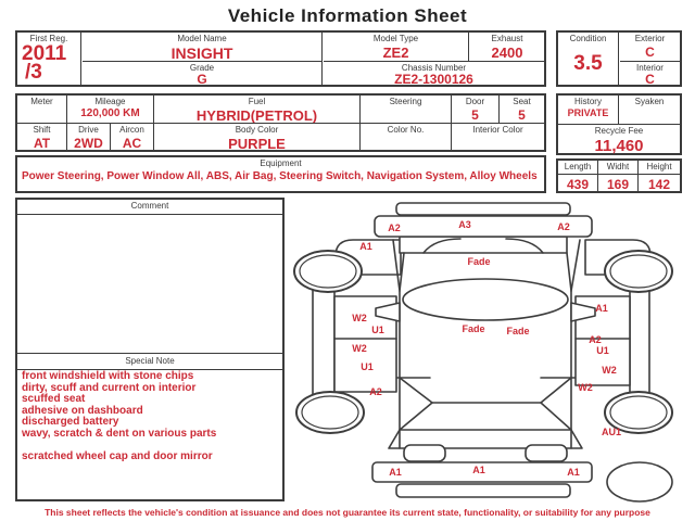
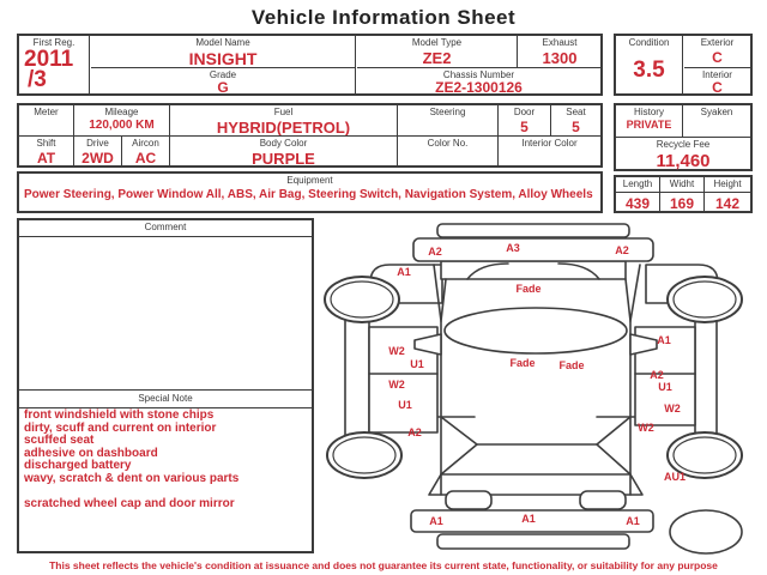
  Vehicle Information Sheet
  First Reg.
  2011
  /3
  Model Name
  INSIGHT
  Grade
  G
  Model Type
  ZE2
  Exhaust
- 2400
+ 1300
  Chassis Number
  ZE2-1300126
  Condition
  3.5
  Exterior
  C
  Interior
  C
  Meter
  Mileage
  120,000 KM
  Fuel
  HYBRID(PETROL)
  Steering
  Door
  5
  Seat
  5
  Shift
  AT
  Drive
  2WD
  Aircon
  AC
  Body Color
  PURPLE
  Color No.
  Interior Color
  History
  PRIVATE
  Syaken
  Recycle Fee
  11,460
  Equipment
  Power Steering, Power Window All, ABS, Air Bag, Steering Switch, Navigation System, Alloy Wheels
  Length
  439
  Widht
  169
  Height
  142
  Comment
  Special Note
  front windshield with stone chips
  dirty, scuff and current on interior
  scuffed seat
  adhesive on dashboard
  discharged battery
  wavy, scratch & dent on various parts
  scratched wheel cap and door mirror
  A2
  A3
  A2
  A1
  Fade
  W2
  U1
  W2
  U1
  A2
  Fade
  Fade
  A1
  A2
  U1
  W2
  W2
  AU1
  A1
  A1
  A1
  This sheet reflects the vehicle's condition at issuance and does not guarantee its current state, functionality, or suitability for any purpose
